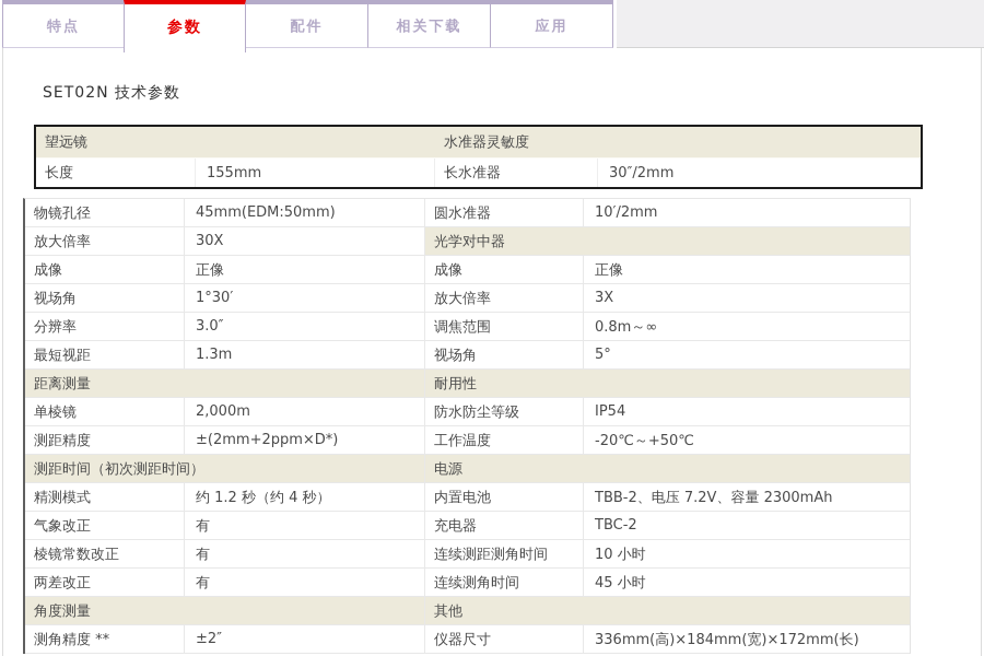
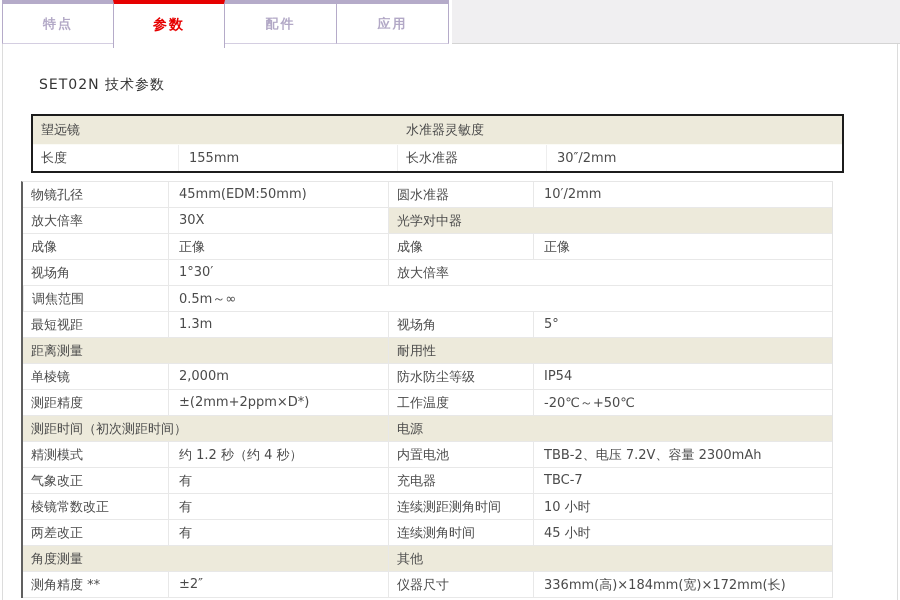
  特点
  参数
  配件
- 相关下载
  应用
  SET02N 技术参数
  望远镜
  水准器灵敏度
  长度
  155mm
  长水准器
  30″/2mm
  物镜孔径
  45mm(EDM:50mm)
  圆水准器
  10′/2mm
  放大倍率
  30X
  光学对中器
  成像
  正像
  成像
  正像
  视场角
  1°30′
  放大倍率
- 3X
- 分辨率
- 3.0″
  调焦范围
- 0.8m～∞
+ 0.5m～∞
  最短视距
  1.3m
  视场角
  5°
  距离测量
  耐用性
  单棱镜
  2,000m
  防水防尘等级
  IP54
  测距精度
  ±(2mm+2ppm×D*)
  工作温度
  -20℃～+50℃
  测距时间（初次测距时间）
  电源
  精测模式
  约 1.2 秒（约 4 秒）
  内置电池
  TBB-2、电压 7.2V、容量 2300mAh
  气象改正
  有
  充电器
- TBC-2
+ TBC-7
  棱镜常数改正
  有
  连续测距测角时间
  10 小时
  两差改正
  有
  连续测角时间
  45 小时
  角度测量
  其他
  测角精度 **
  ±2″
  仪器尺寸
  336mm(高)×184mm(宽)×172mm(长)
